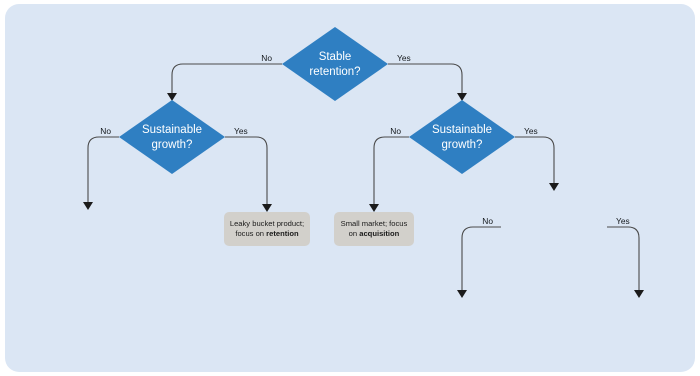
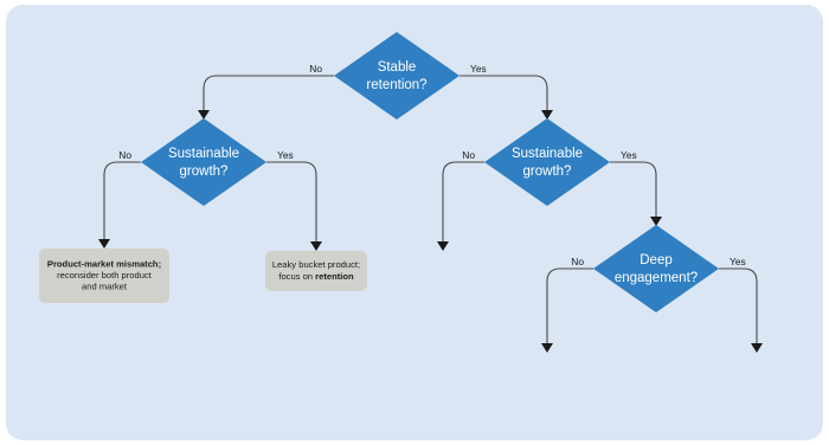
  No
  Yes
  No
  Yes
  No
  Yes
  No
  Yes
  Stable
  retention?
  Sustainable
  growth?
  Sustainable
  growth?
+ Deep
+ engagement?
+ Product-market mismatch;
+ reconsider both product
+ and market
  Leaky bucket product;
  focus on retention
- Small market; focus
- on acquisition
